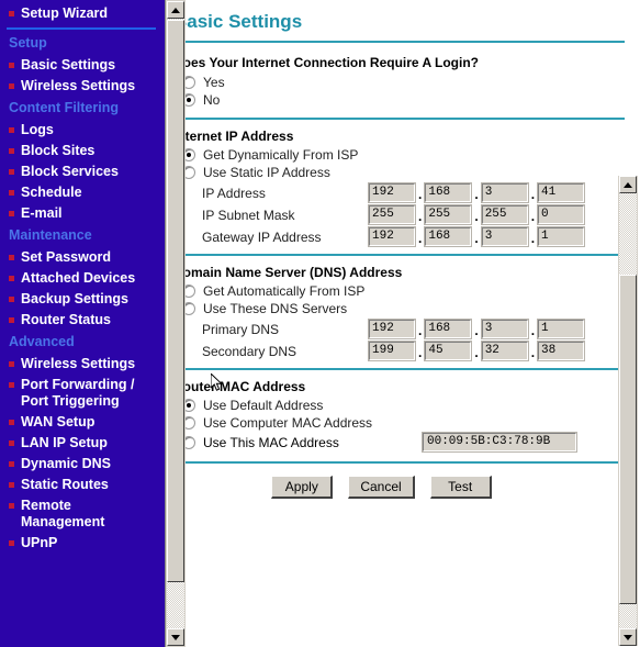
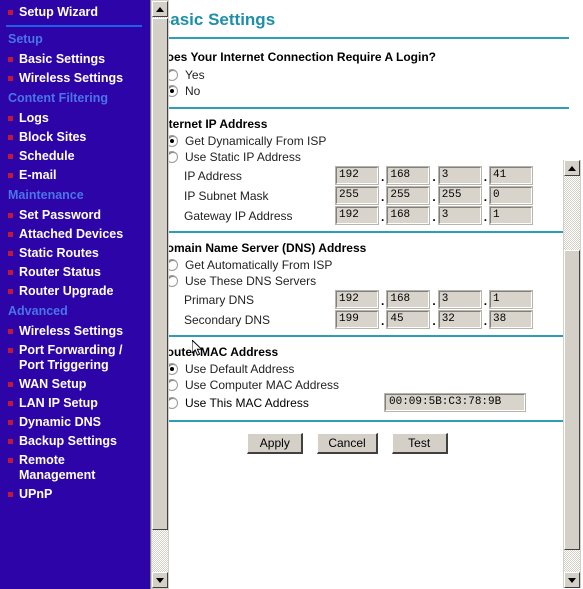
  Setup Wizard
  Setup
  Basic Settings
  Wireless Settings
  Content Filtering
  Logs
  Block Sites
- Block Services
  Schedule
  E-mail
  Maintenance
  Set Password
  Attached Devices
- Backup Settings
+ Static Routes
  Router Status
+ Router Upgrade
  Advanced
  Wireless Settings
  Port Forwarding /
  Port Triggering
  WAN Setup
  LAN IP Setup
  Dynamic DNS
- Static Routes
+ Backup Settings
  Remote
  Management
  UPnP
  asic Settings
  oes Your Internet Connection Require A Login?
  Yes
  No
  ternet IP Address
  Get Dynamically From ISP
  Use Static IP Address
  IP Address
  192
  .
  168
  .
  3
  .
  41
  IP Subnet Mask
  255
  .
  255
  .
  255
  .
  0
  Gateway IP Address
  192
  .
  168
  .
  3
  .
  1
  omain Name Server (DNS) Address
  Get Automatically From ISP
  Use These DNS Servers
  Primary DNS
  192
  .
  168
  .
  3
  .
  1
  Secondary DNS
  199
  .
  45
  .
  32
  .
  38
  outer MAC Address
  Use Default Address
  Use Computer MAC Address
  Use This MAC Address
  00:09:5B:C3:78:9B
  Apply
  Cancel
  Test
